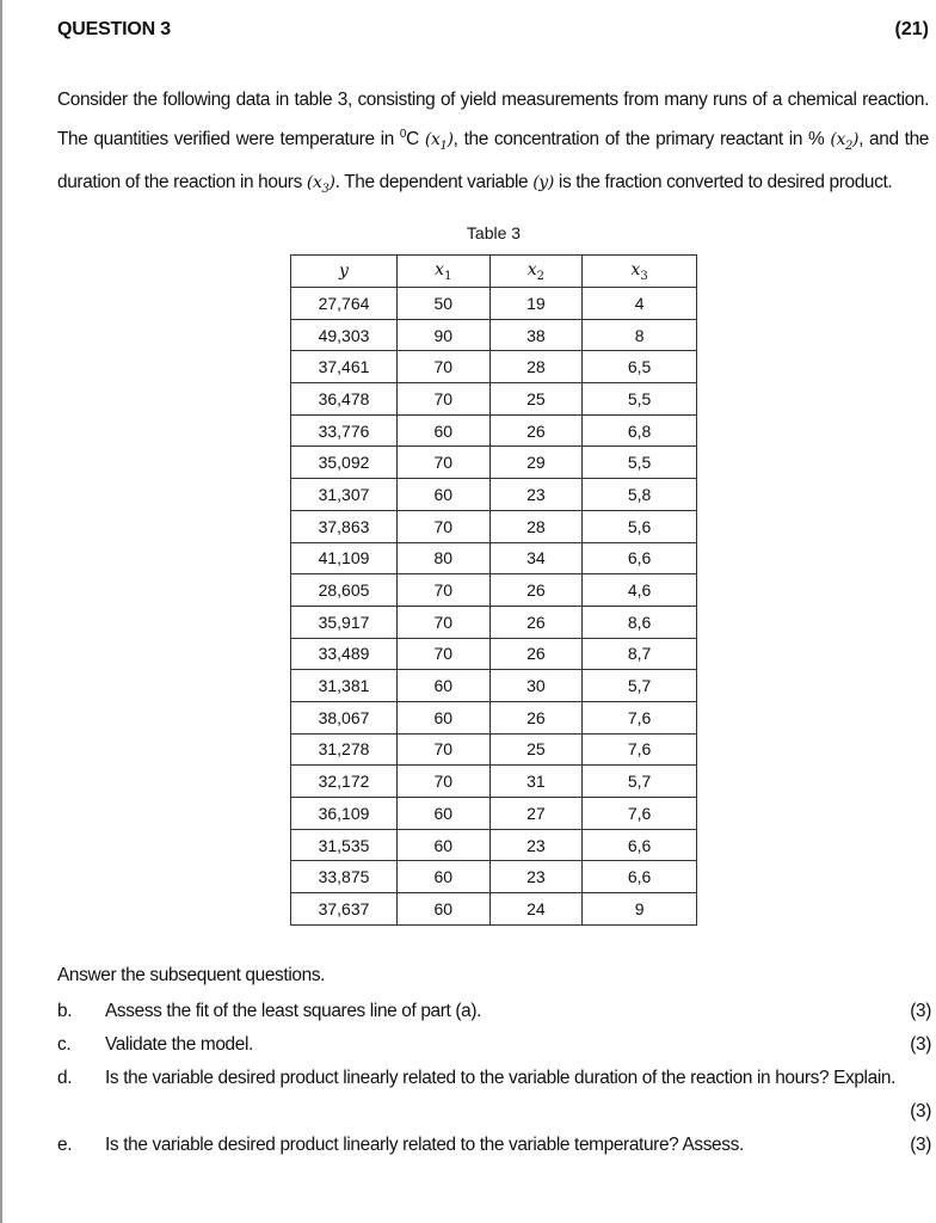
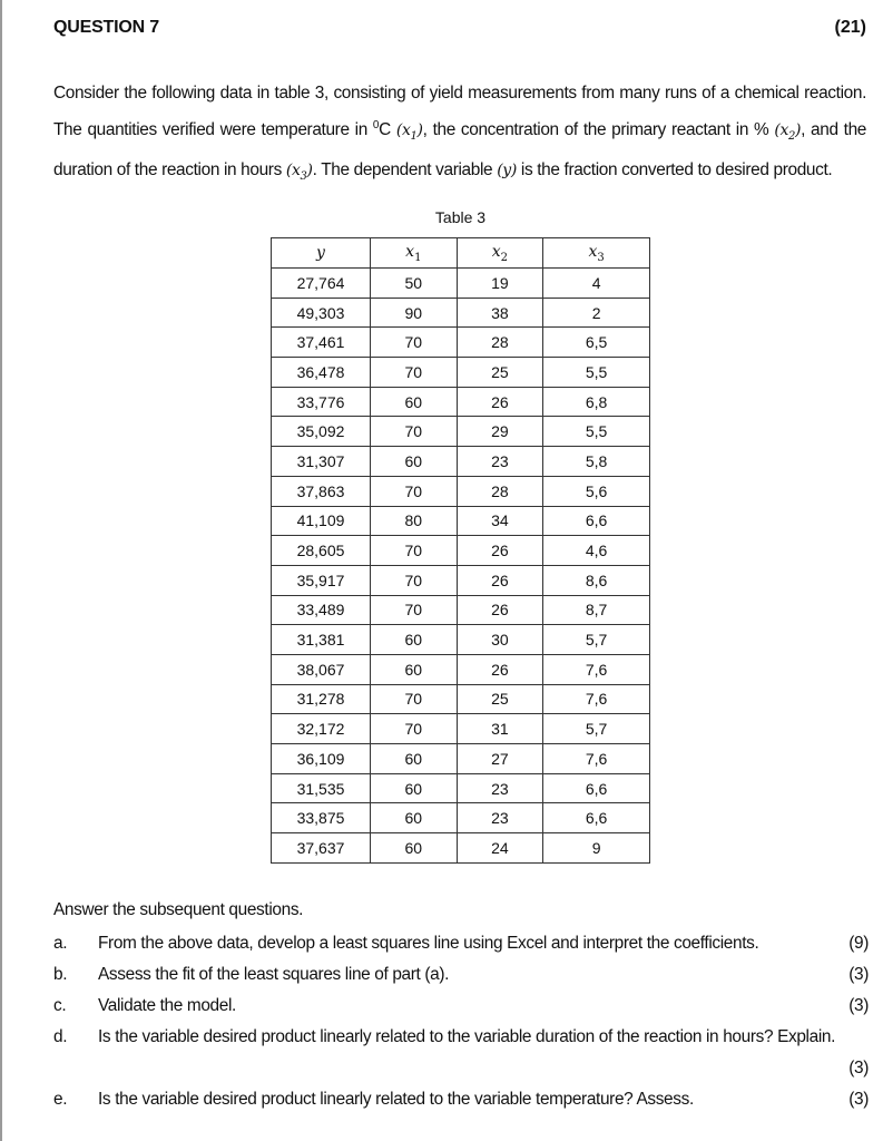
- QUESTION 3
+ QUESTION 7
  (21)
  Consider the following data in table 3, consisting of yield measurements from many runs of a chemical reaction. The quantities verified were temperature in 0C (x1), the concentration of the primary reactant in % (x2), and the duration of the reaction in hours (x3). The dependent variable (y) is the fraction converted to desired product.
  Table 3
  y	x1	x2	x3
  27,764	50	19	4
- 49,303	90	38	8
+ 49,303	90	38	2
  37,461	70	28	6,5
  36,478	70	25	5,5
  33,776	60	26	6,8
  35,092	70	29	5,5
  31,307	60	23	5,8
  37,863	70	28	5,6
  41,109	80	34	6,6
  28,605	70	26	4,6
  35,917	70	26	8,6
  33,489	70	26	8,7
  31,381	60	30	5,7
  38,067	60	26	7,6
  31,278	70	25	7,6
  32,172	70	31	5,7
  36,109	60	27	7,6
  31,535	60	23	6,6
  33,875	60	23	6,6
  37,637	60	24	9
  Answer the subsequent questions.
+ a.
+ From the above data, develop a least squares line using Excel and interpret the coefficients.
+ (9)
  b.
  Assess the fit of the least squares line of part (a).
  (3)
  c.
  Validate the model.
  (3)
  d.
  Is the variable desired product linearly related to the variable duration of the reaction in hours? Explain.
  (3)
  e.
  Is the variable desired product linearly related to the variable temperature? Assess.
  (3)
